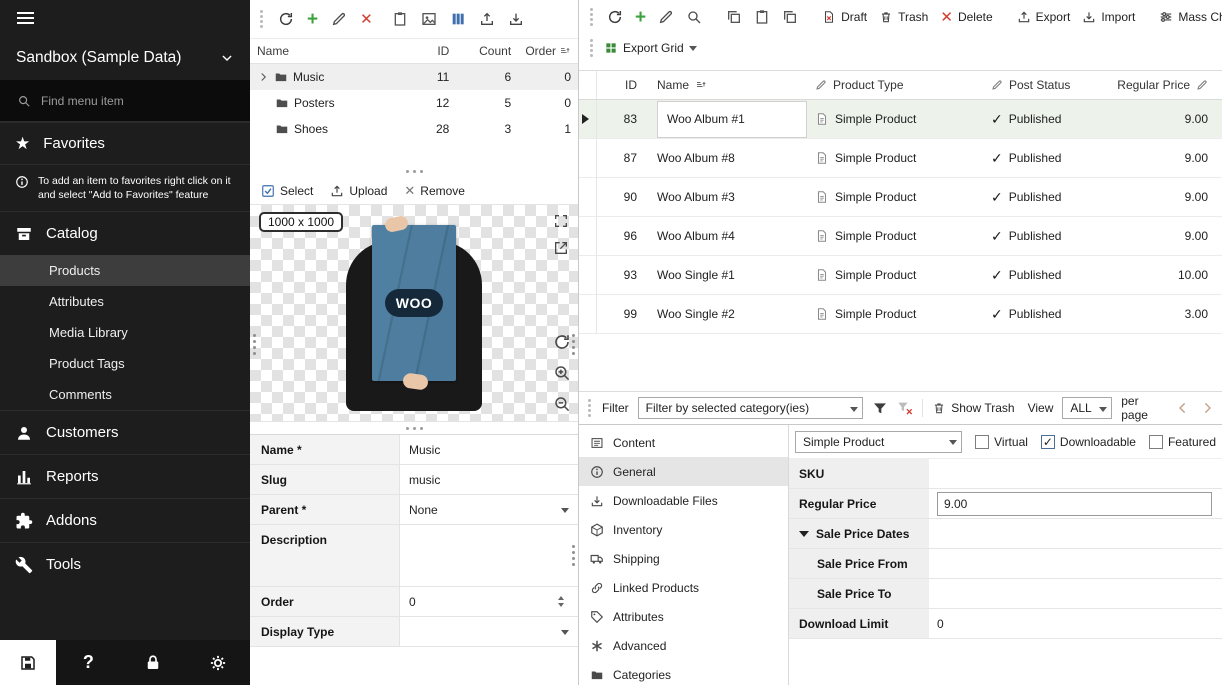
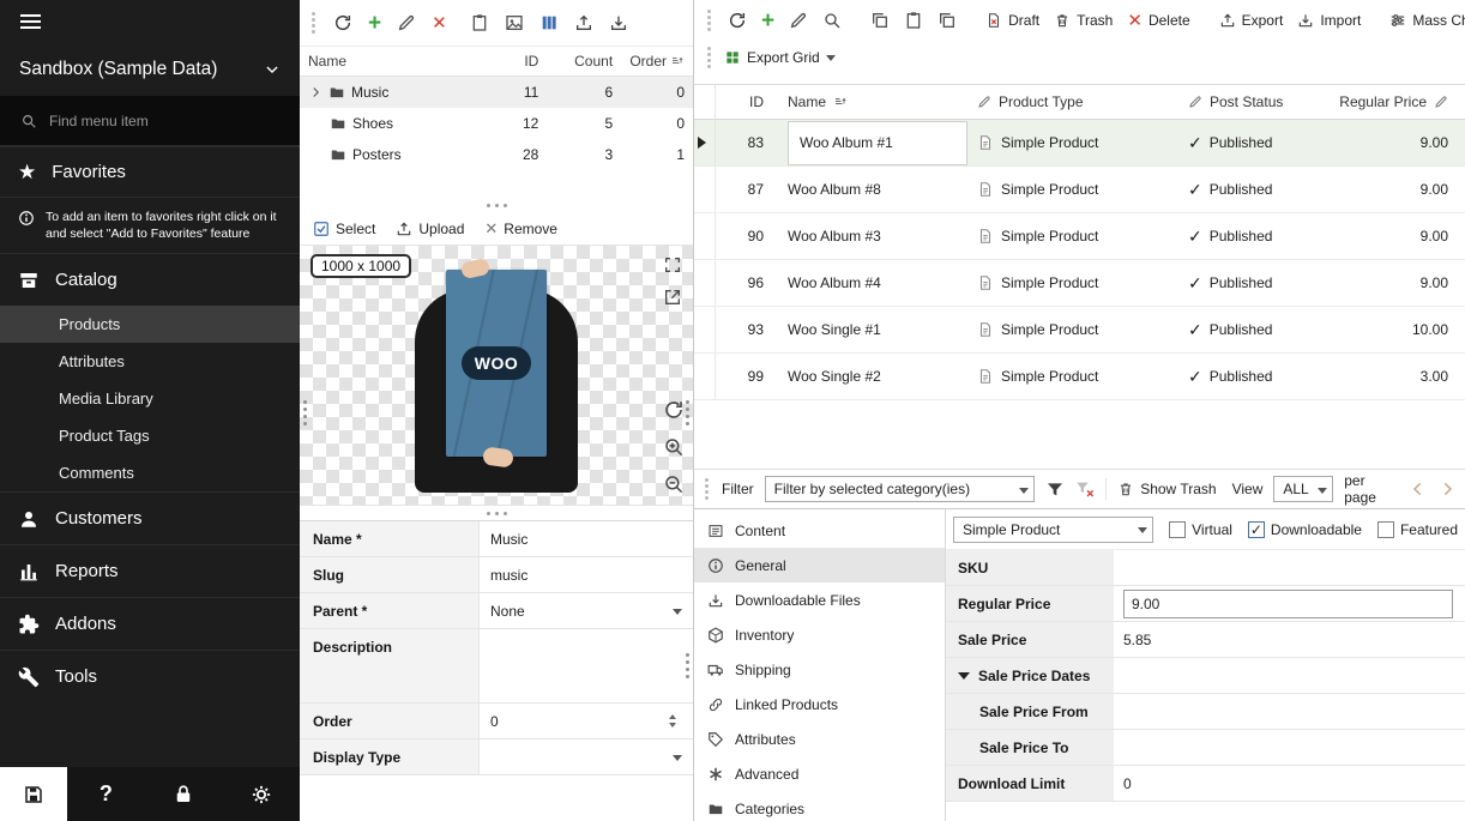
  Sandbox (Sample Data)
  Find menu item
  ★
  Favorites
  To add an item to favorites right click on it and select "Add to Favorites" feature
  Catalog
  Products
  Attributes
  Media Library
  Product Tags
  Comments
  Customers
  Reports
  Addons
  Tools
  ?
  +
  ✕
  Name
  ID
  Count
  Order
  Music
  11
  6
  0
- Posters
+ Shoes
  12
  5
  0
- Shoes
+ Posters
  28
  3
  1
  Select
  Upload
  ✕
  Remove
  1000 x 1000
  WOO
  Name *
  Music
  Slug
  music
  Parent *
  None
  Description
  Order
  0
  Display Type
  +
  Draft
  Trash
  ✕
  Delete
  Export
  Import
  Export Grid
  ID
  Name
  Product Type
  Post Status
  Regular Price
  83
  Woo Album #1
  Simple Product
  ✓
  Published
  9.00
  87
  Woo Album #8
  Simple Product
  ✓
  Published
  9.00
  90
  Woo Album #3
  Simple Product
  ✓
  Published
  9.00
  96
  Woo Album #4
  Simple Product
  ✓
  Published
  9.00
  93
  Woo Single #1
  Simple Product
  ✓
  Published
  10.00
  99
  Woo Single #2
  Simple Product
  ✓
  Published
  3.00
  Filter
  Filter by selected category(ies)
  Show Trash
  View
  ALL
  per page
  Content
  General
  Downloadable Files
  Inventory
  Shipping
  Linked Products
  Attributes
  Advanced
  Categories
  Simple Product
  ✓
  Virtual
  ✓
  Downloadable
  ✓
  Featured
  SKU
  Regular Price
  9.00
+ Sale Price
+ 5.85
  Sale Price Dates
  Sale Price From
  Sale Price To
  Download Limit
  0
